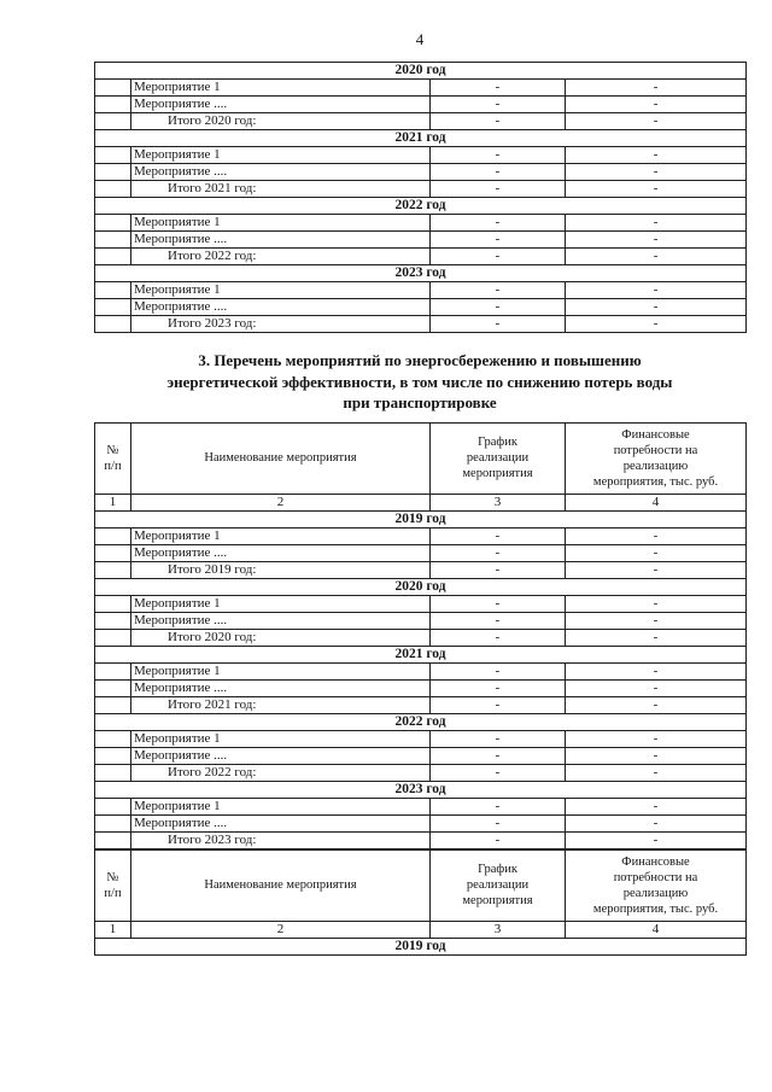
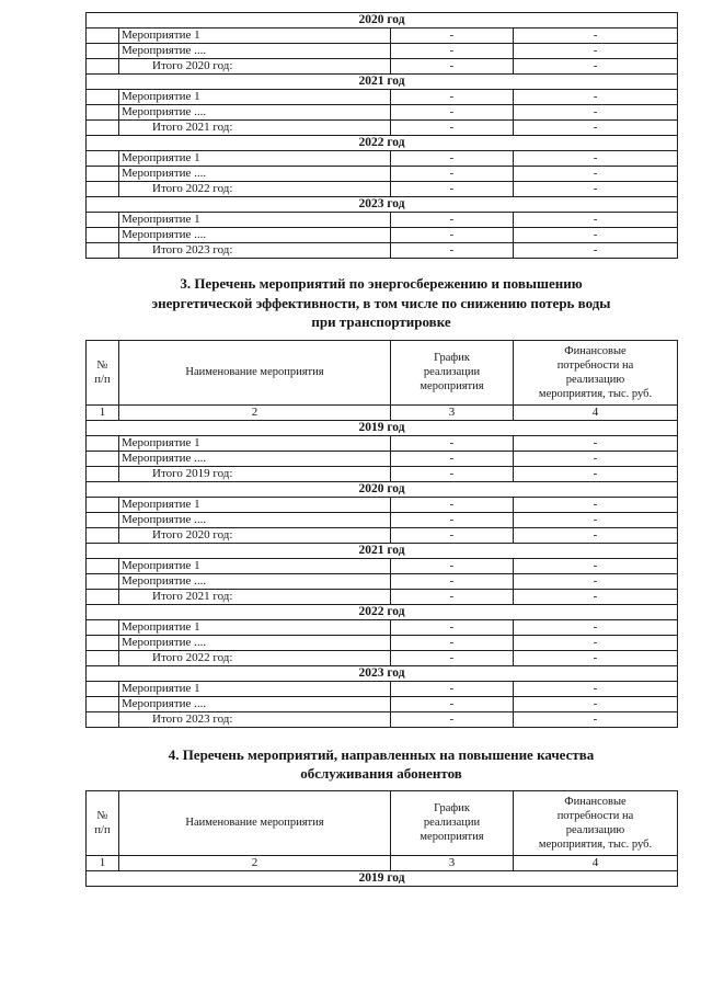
- 4
  2020 год
  	Мероприятие 1	-	-
  	Мероприятие ....	-	-
  	Итого 2020 год:	-	-
  2021 год
  	Мероприятие 1	-	-
  	Мероприятие ....	-	-
  	Итого 2021 год:	-	-
  2022 год
  	Мероприятие 1	-	-
  	Мероприятие ....	-	-
  	Итого 2022 год:	-	-
  2023 год
  	Мероприятие 1	-	-
  	Мероприятие ....	-	-
  	Итого 2023 год:	-	-
  3. Перечень мероприятий по энергосбережению и повышению
  энергетической эффективности, в том числе по снижению потерь воды
  при транспортировке
  № п/п	Наименование мероприятия	График реализации мероприятия	Финансовые потребности на реализацию мероприятия, тыс. руб.
  1	2	3	4
  2019 год
  	Мероприятие 1	-	-
  	Мероприятие ....	-	-
  	Итого 2019 год:	-	-
  2020 год
  	Мероприятие 1	-	-
  	Мероприятие ....	-	-
  	Итого 2020 год:	-	-
  2021 год
  	Мероприятие 1	-	-
  	Мероприятие ....	-	-
  	Итого 2021 год:	-	-
  2022 год
  	Мероприятие 1	-	-
  	Мероприятие ....	-	-
  	Итого 2022 год:	-	-
  2023 год
  	Мероприятие 1	-	-
  	Мероприятие ....	-	-
  	Итого 2023 год:	-	-
+ 4. Перечень мероприятий, направленных на повышение качества
+ обслуживания абонентов
  № п/п	Наименование мероприятия	График реализации мероприятия	Финансовые потребности на реализацию мероприятия, тыс. руб.
  1	2	3	4
  2019 год
